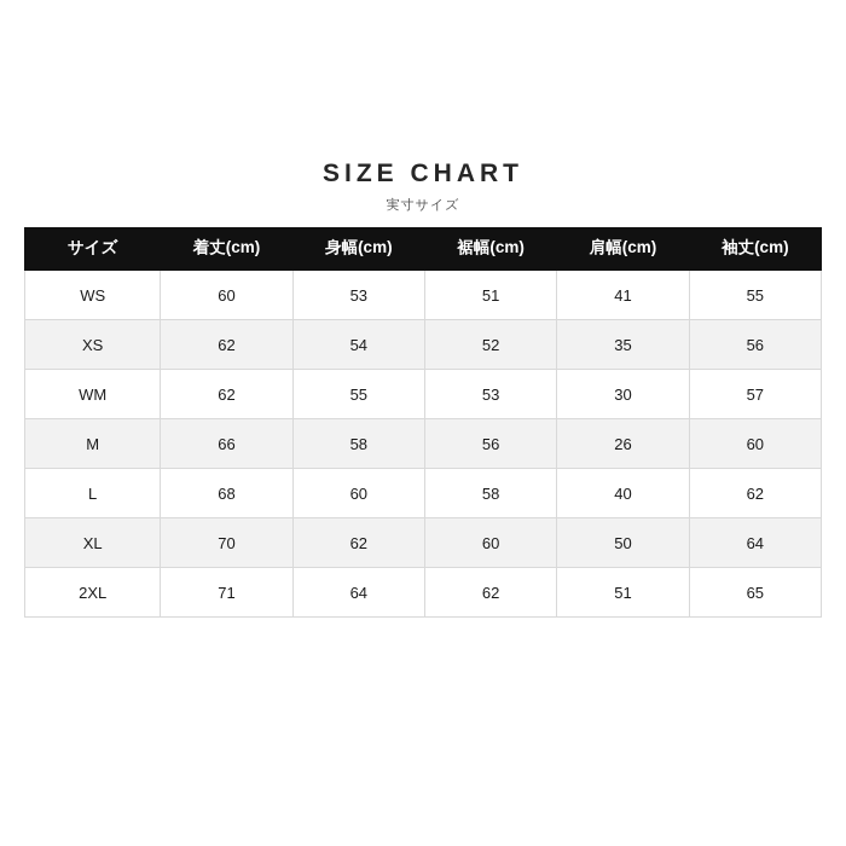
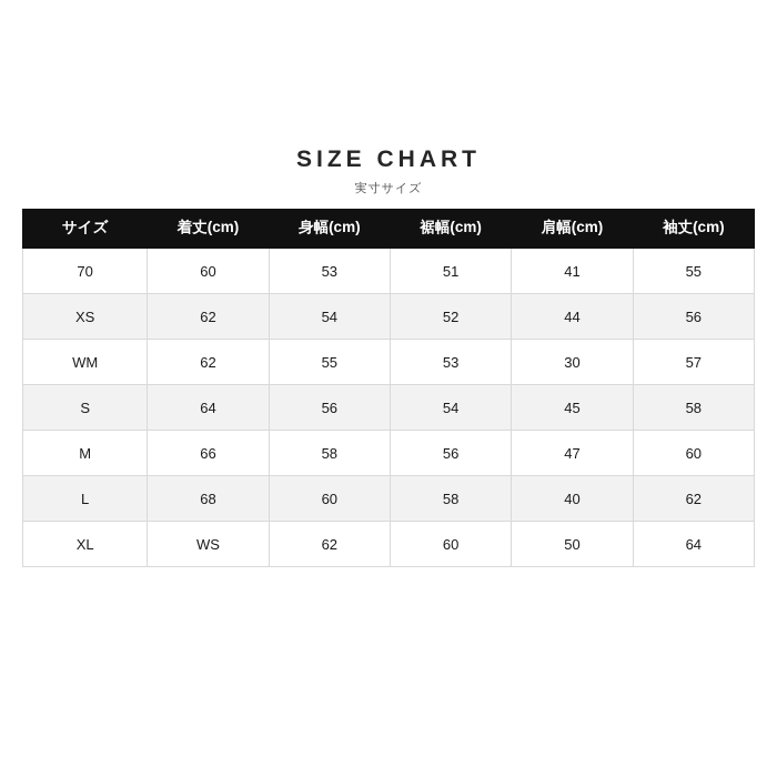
  SIZE CHART
  実寸サイズ
  サイズ	着丈(cm)	身幅(cm)	裾幅(cm)	肩幅(cm)	袖丈(cm)
- WS	60	53	51	41	55
+ 70	60	53	51	41	55
- XS	62	54	52	35	56
+ XS	62	54	52	44	56
  WM	62	55	53	30	57
+ S	64	56	54	45	58
- M	66	58	56	26	60
+ M	66	58	56	47	60
  L	68	60	58	40	62
- XL	70	62	60	50	64
+ XL	WS	62	60	50	64
- 2XL	71	64	62	51	65
